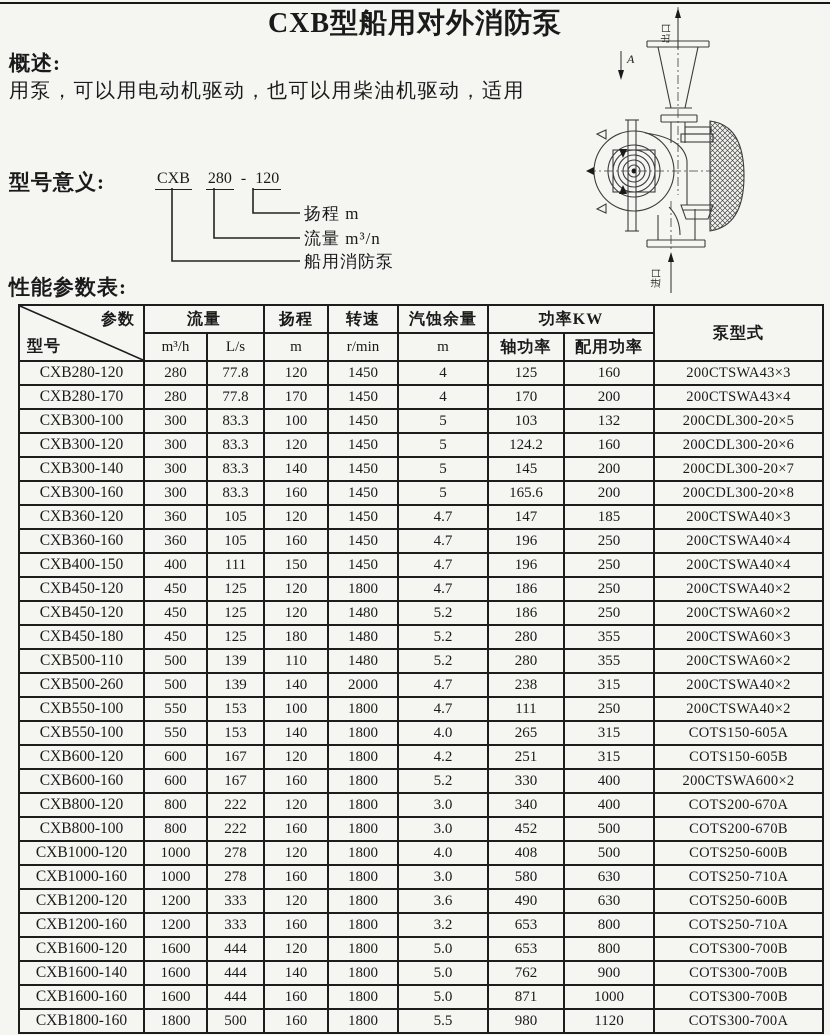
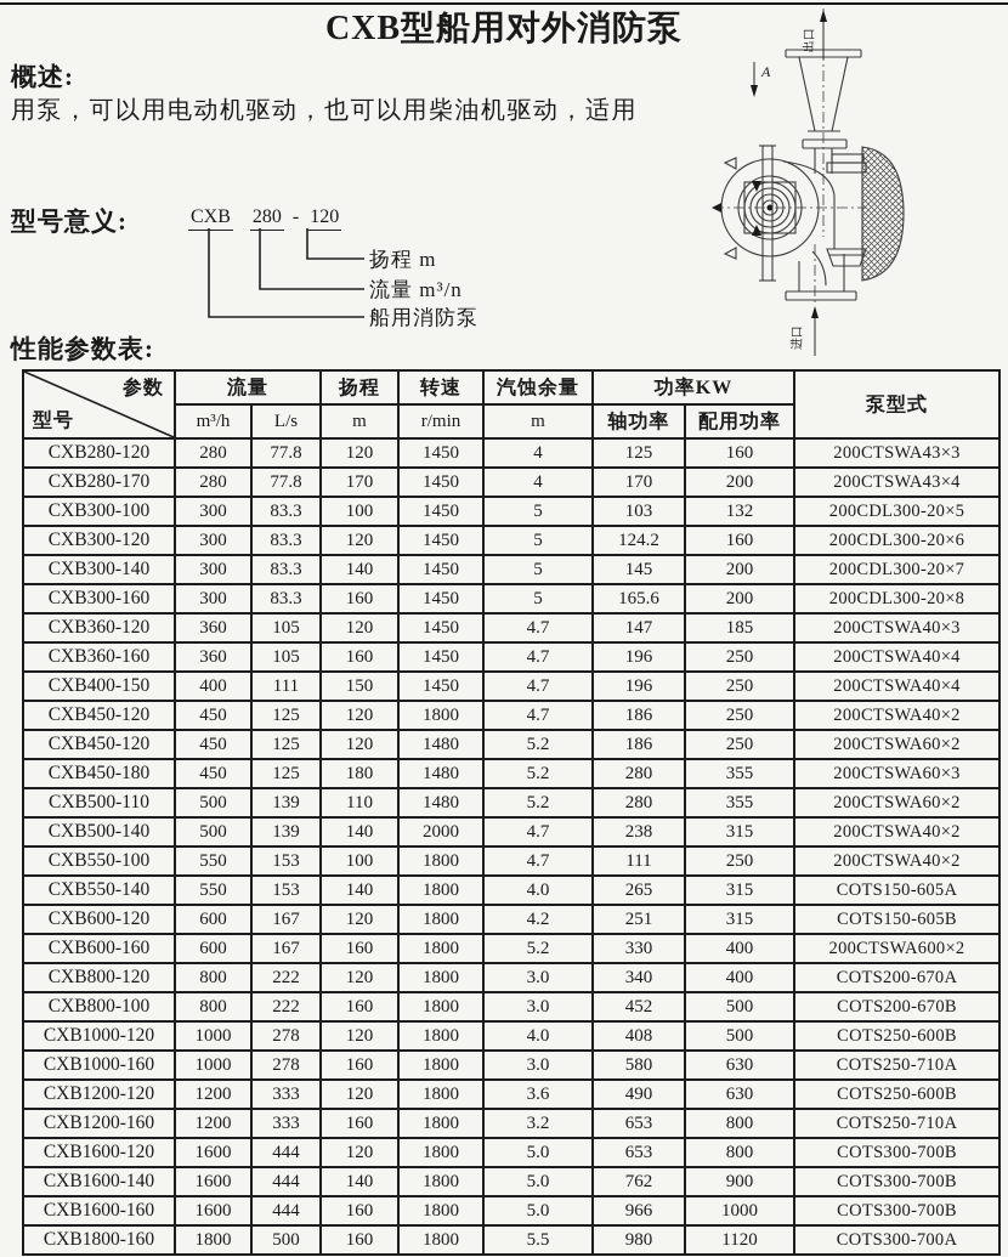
  CXB型船用对外消防泵
  概述:
  用泵，可以用电动机驱动，也可以用柴油机驱动，适用
  型号意义:
  CXB 280 - 120
  扬程 m
  流量 m³/n
  船用消防泵
  A
  性能参数表:
  参数 型号	流量	扬程	转速	汽蚀余量	功率KW	泵型式
  m³/h	L/s	m	r/min	m	轴功率	配用功率
  CXB280-120	280	77.8	120	1450	4	125	160	200CTSWA43×3
  CXB280-170	280	77.8	170	1450	4	170	200	200CTSWA43×4
  CXB300-100	300	83.3	100	1450	5	103	132	200CDL300-20×5
  CXB300-120	300	83.3	120	1450	5	124.2	160	200CDL300-20×6
  CXB300-140	300	83.3	140	1450	5	145	200	200CDL300-20×7
  CXB300-160	300	83.3	160	1450	5	165.6	200	200CDL300-20×8
  CXB360-120	360	105	120	1450	4.7	147	185	200CTSWA40×3
  CXB360-160	360	105	160	1450	4.7	196	250	200CTSWA40×4
  CXB400-150	400	111	150	1450	4.7	196	250	200CTSWA40×4
  CXB450-120	450	125	120	1800	4.7	186	250	200CTSWA40×2
  CXB450-120	450	125	120	1480	5.2	186	250	200CTSWA60×2
  CXB450-180	450	125	180	1480	5.2	280	355	200CTSWA60×3
  CXB500-110	500	139	110	1480	5.2	280	355	200CTSWA60×2
- CXB500-260	500	139	140	2000	4.7	238	315	200CTSWA40×2
+ CXB500-140	500	139	140	2000	4.7	238	315	200CTSWA40×2
  CXB550-100	550	153	100	1800	4.7	111	250	200CTSWA40×2
- CXB550-100	550	153	140	1800	4.0	265	315	COTS150-605A
+ CXB550-140	550	153	140	1800	4.0	265	315	COTS150-605A
  CXB600-120	600	167	120	1800	4.2	251	315	COTS150-605B
  CXB600-160	600	167	160	1800	5.2	330	400	200CTSWA600×2
  CXB800-120	800	222	120	1800	3.0	340	400	COTS200-670A
  CXB800-100	800	222	160	1800	3.0	452	500	COTS200-670B
  CXB1000-120	1000	278	120	1800	4.0	408	500	COTS250-600B
  CXB1000-160	1000	278	160	1800	3.0	580	630	COTS250-710A
  CXB1200-120	1200	333	120	1800	3.6	490	630	COTS250-600B
  CXB1200-160	1200	333	160	1800	3.2	653	800	COTS250-710A
  CXB1600-120	1600	444	120	1800	5.0	653	800	COTS300-700B
  CXB1600-140	1600	444	140	1800	5.0	762	900	COTS300-700B
- CXB1600-160	1600	444	160	1800	5.0	871	1000	COTS300-700B
+ CXB1600-160	1600	444	160	1800	5.0	966	1000	COTS300-700B
  CXB1800-160	1800	500	160	1800	5.5	980	1120	COTS300-700A
